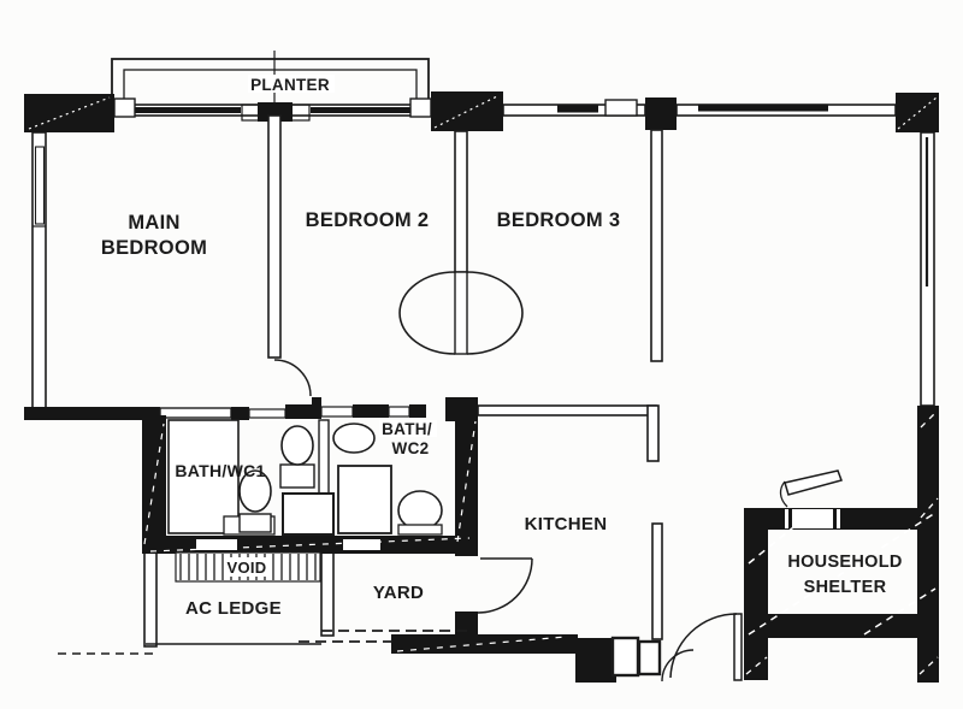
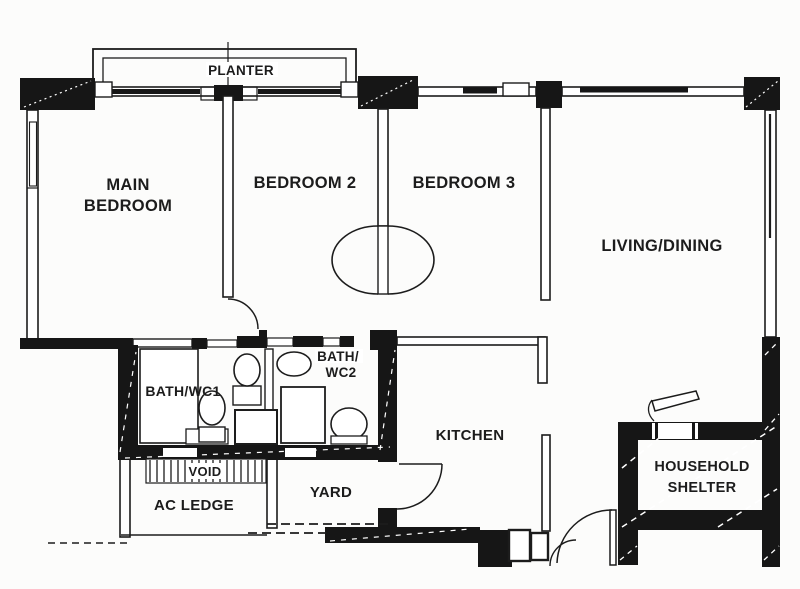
  PLANTER
  MAIN
  BEDROOM
  BEDROOM 2
  BEDROOM 3
+ LIVING/DINING
  BATH/WC1
  BATH/
  WC2
  KITCHEN
  VOID
  AC LEDGE
  YARD
  HOUSEHOLD
  SHELTER
